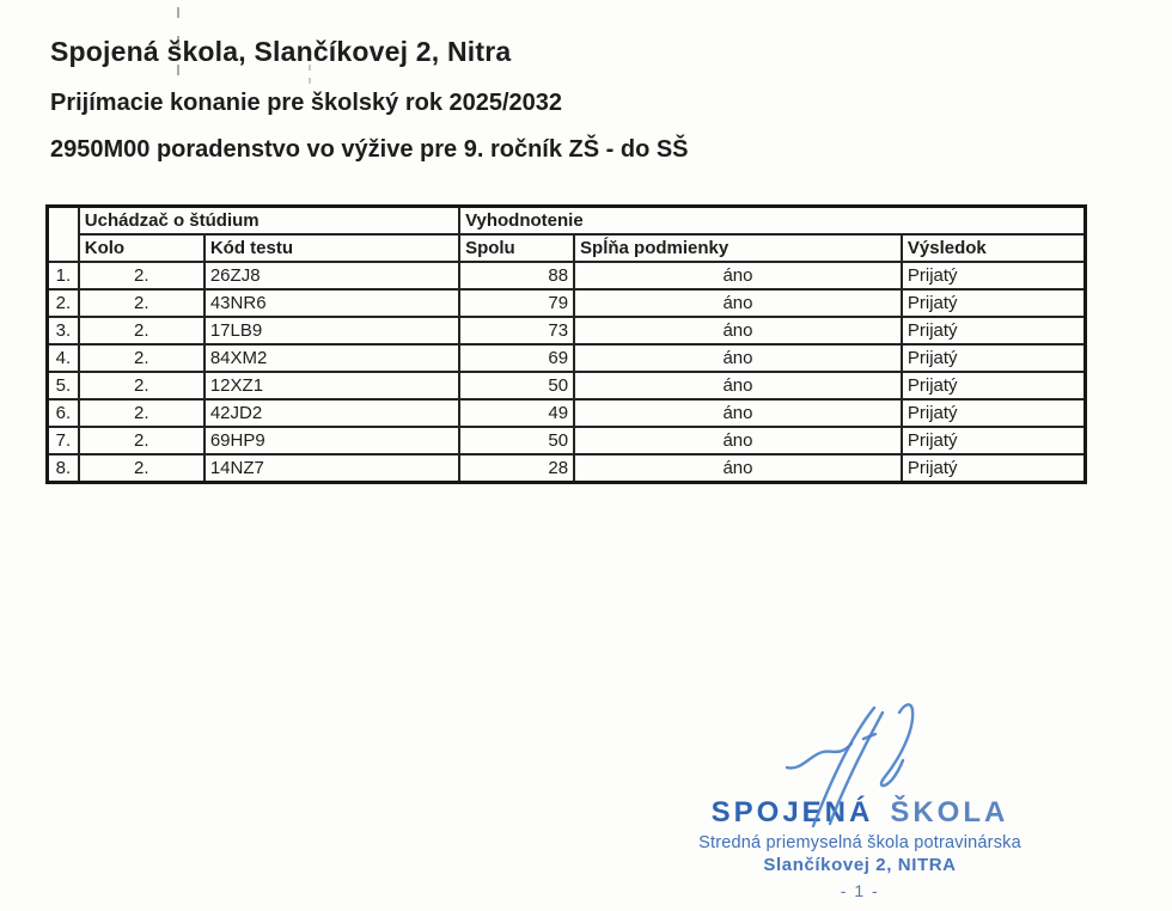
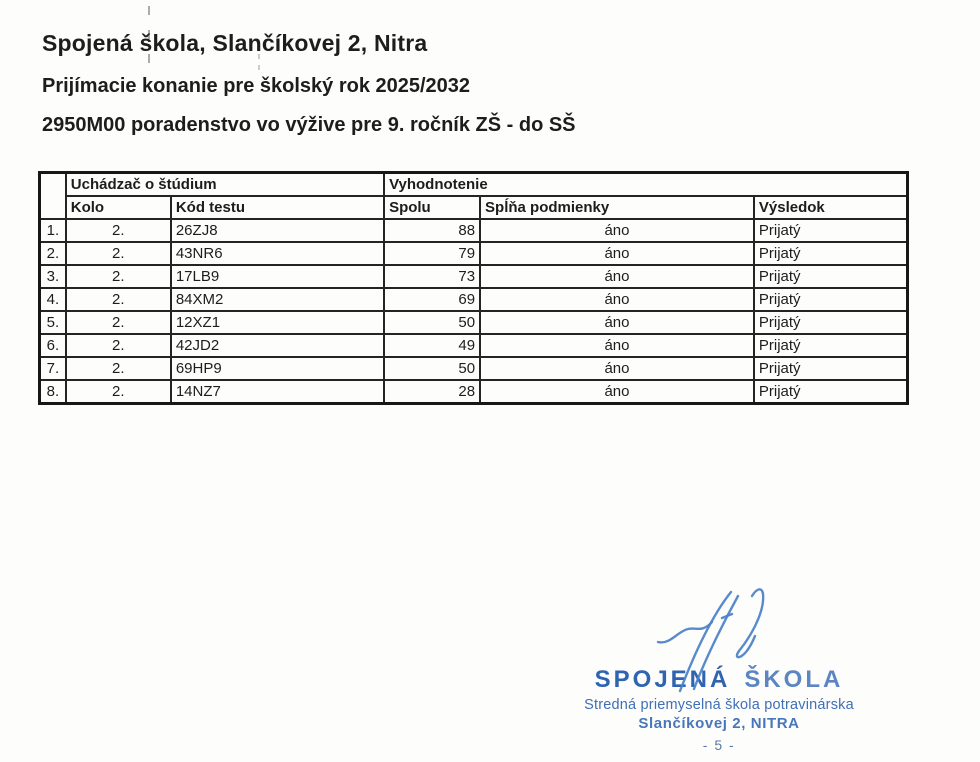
  Spojená škola, Slančíkovej 2, Nitra
  Prijímacie konanie pre školský rok 2025/2032
  2950M00 poradenstvo vo výžive pre 9. ročník ZŠ - do SŠ
  	Uchádzač o štúdium	Vyhodnotenie
  Kolo	Kód testu	Spolu	Spĺňa podmienky	Výsledok
  1.	2.	26ZJ8	88	áno	Prijatý
  2.	2.	43NR6	79	áno	Prijatý
  3.	2.	17LB9	73	áno	Prijatý
  4.	2.	84XM2	69	áno	Prijatý
  5.	2.	12XZ1	50	áno	Prijatý
  6.	2.	42JD2	49	áno	Prijatý
  7.	2.	69HP9	50	áno	Prijatý
  8.	2.	14NZ7	28	áno	Prijatý
  SPOJENÁ ŠKOLA
  Stredná priemyselná škola potravinárska
  Slančíkovej 2, NITRA
- - 1 -
+ - 5 -
